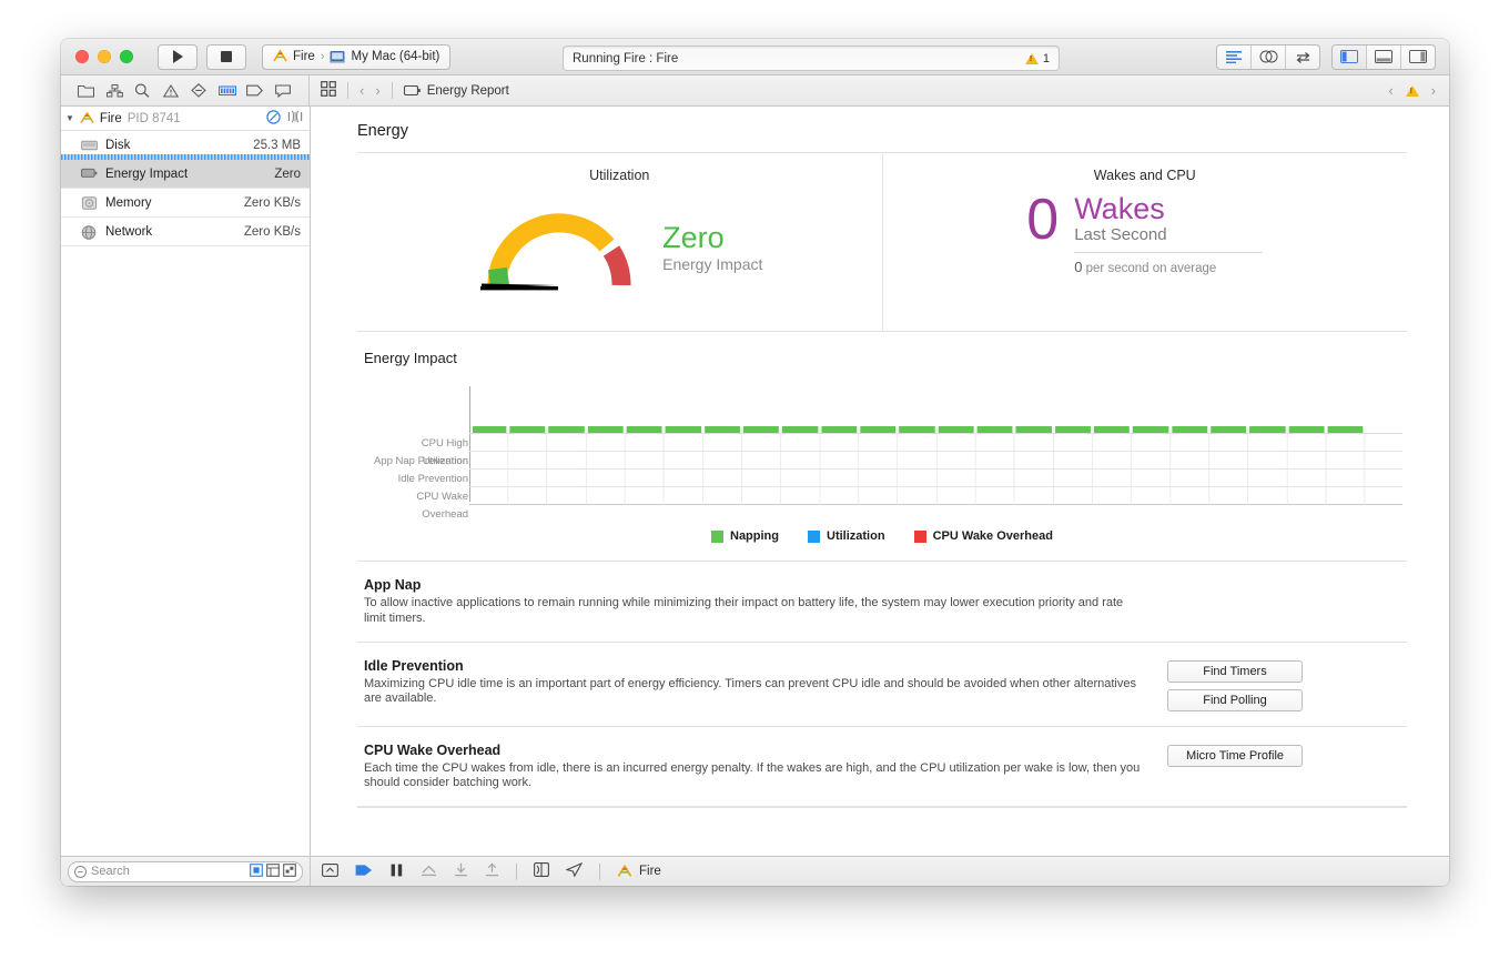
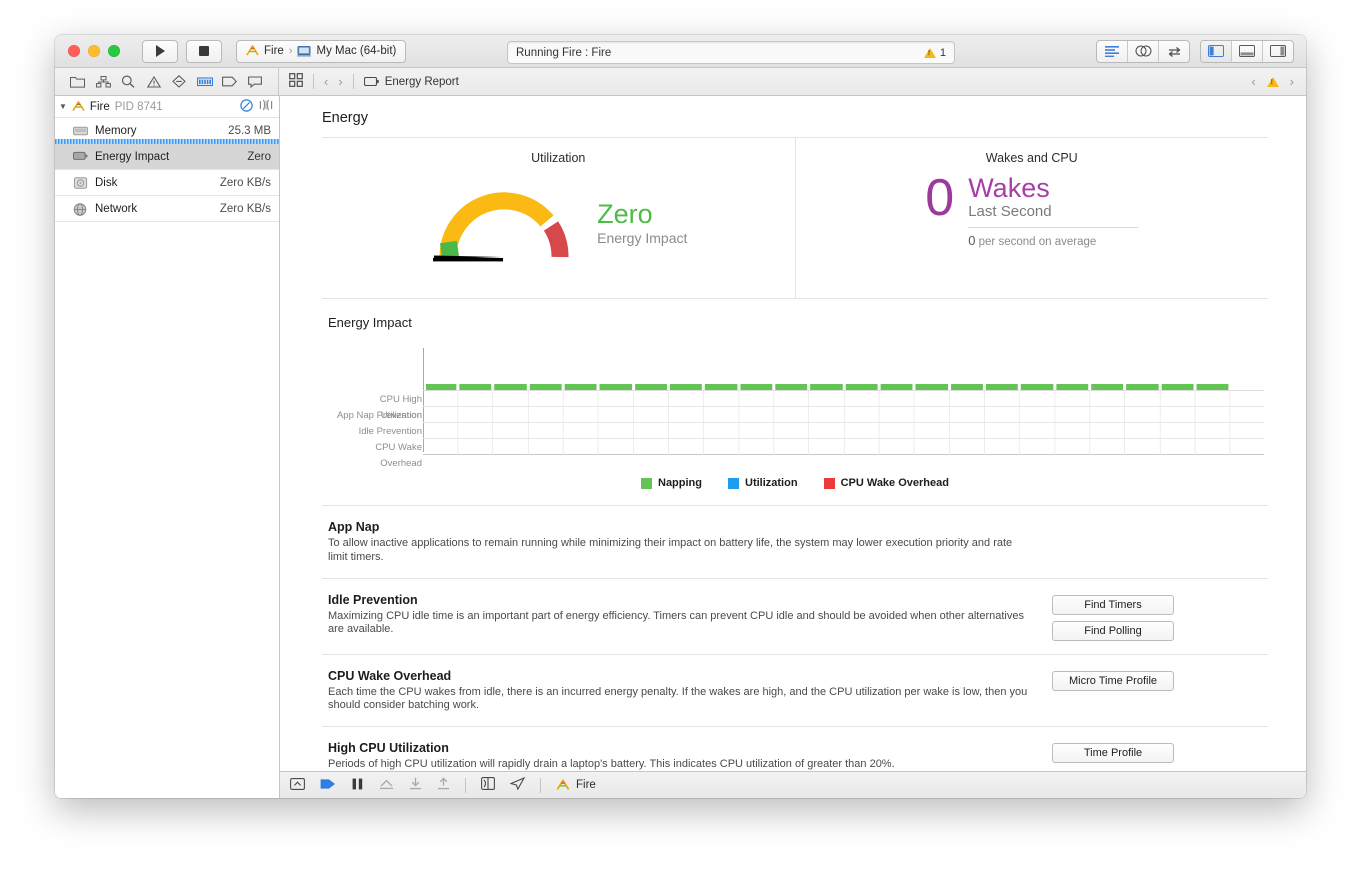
  Fire
  ›
  My Mac (64-bit)
  Running Fire : Fire
  1
  ‹
  ›
  Energy Report
  ‹
  ›
  ▼
  Fire
  PID 8741
- Disk
+ Memory
  25.3 MB
  Energy Impact
  Zero
- Memory
+ Disk
  Zero KB/s
  Network
  Zero KB/s
- Search
  Energy
  Utilization
  Zero
  Energy Impact
  Wakes and CPU
  0
  Wakes
  Last Second
  0 per second on average
  Energy Impact
  CPU High Utilization
  App Nap Prevention
  Idle Prevention
  CPU Wake Overhead
  Napping
  Utilization
  CPU Wake Overhead
  App Nap
  To allow inactive applications to remain running while minimizing their impact on battery life, the system may lower execution priority and rate limit timers.
  Idle Prevention
  Maximizing CPU idle time is an important part of energy efficiency. Timers can prevent CPU idle and should be avoided when other alternatives are available.
  Find Timers
  Find Polling
  CPU Wake Overhead
  Each time the CPU wakes from idle, there is an incurred energy penalty. If the wakes are high, and the CPU utilization per wake is low, then you should consider batching work.
  Micro Time Profile
+ High CPU Utilization
+ Periods of high CPU utilization will rapidly drain a laptop's battery. This indicates CPU utilization of greater than 20%.
+ Time Profile
  Fire
